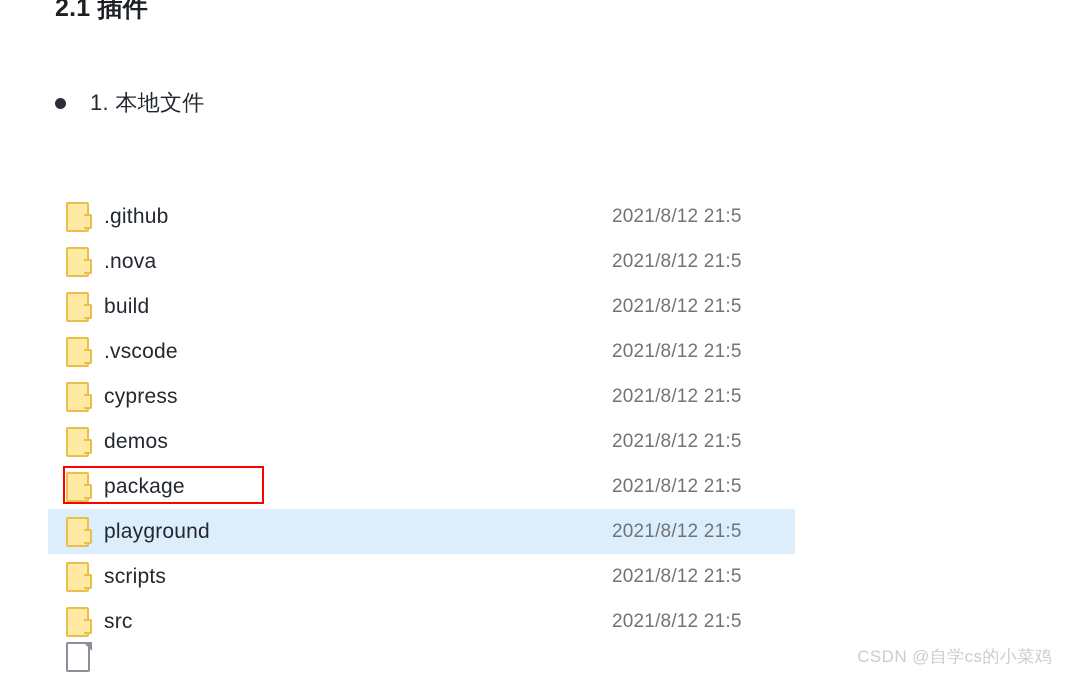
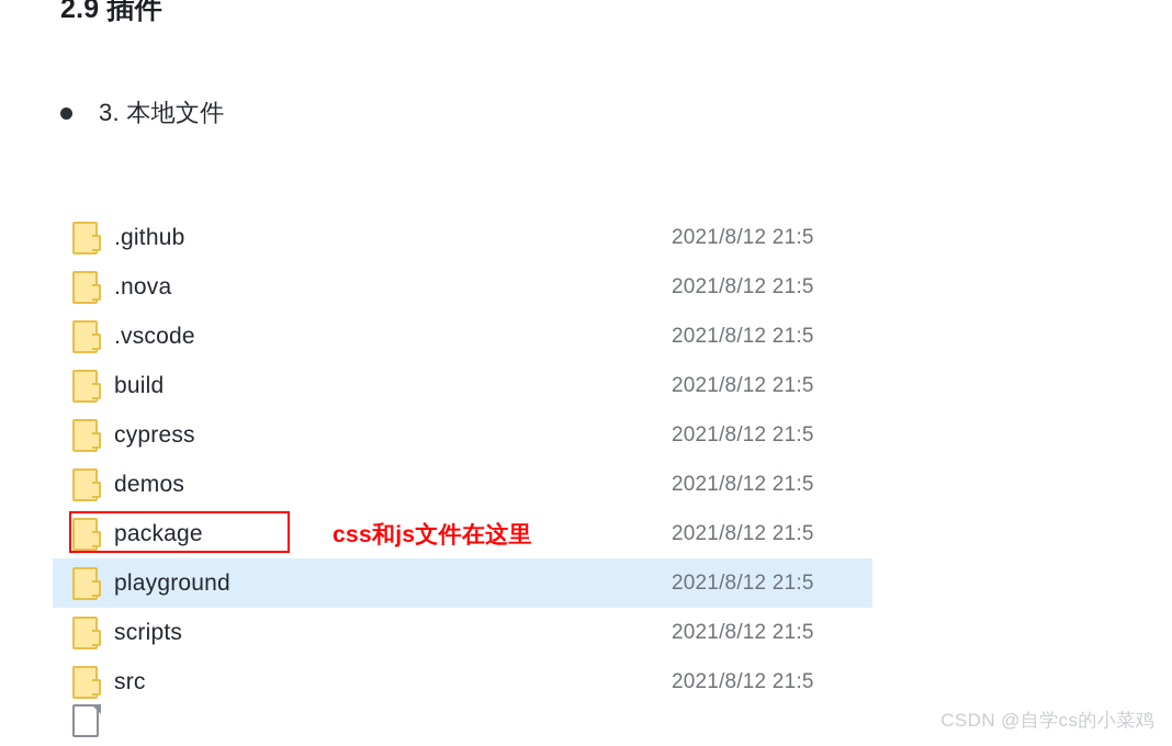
- 2.1 插件
+ 2.9 插件
- 1. 本地文件
+ 3. 本地文件
  .github
  2021/8/12 21:5
  .nova
  2021/8/12 21:5
- build
+ .vscode
  2021/8/12 21:5
- .vscode
+ build
  2021/8/12 21:5
  cypress
  2021/8/12 21:5
  demos
  2021/8/12 21:5
  package
  2021/8/12 21:5
  playground
  2021/8/12 21:5
  scripts
  2021/8/12 21:5
  src
  2021/8/12 21:5
+ css和js文件在这里
  CSDN @自学cs的小菜鸡
